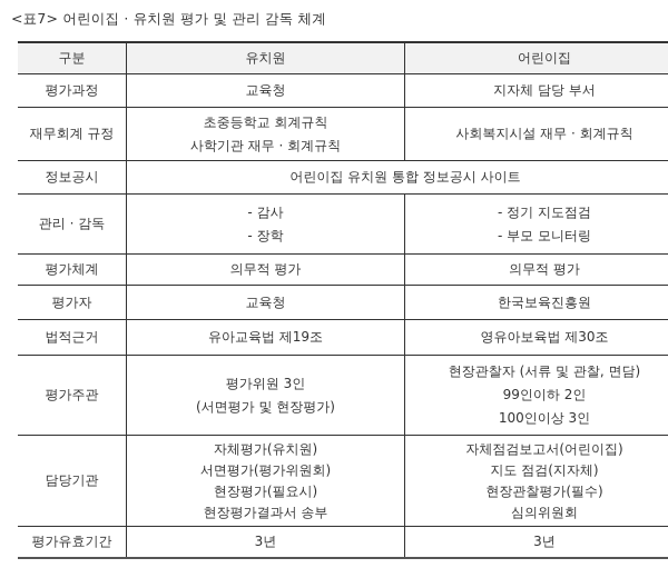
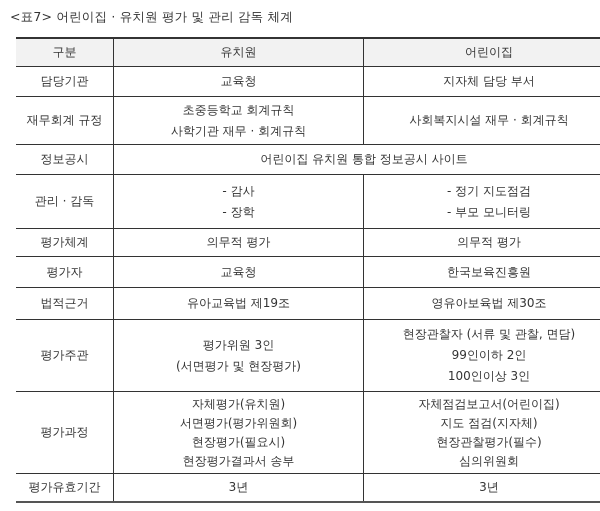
  <표7> 어린이집 · 유치원 평가 및 관리 감독 체계
  구분	유치원	어린이집
- 평가과정	교육청	지자체 담당 부서
+ 담당기관	교육청	지자체 담당 부서
  재무회계 규정	초중등학교 회계규칙 사학기관 재무 · 회계규칙	사회복지시설 재무 · 회계규칙
  정보공시	어린이집 유치원 통합 정보공시 사이트
  관리 · 감독	- 감사 - 장학	- 정기 지도점검 - 부모 모니터링
  평가체계	의무적 평가	의무적 평가
  평가자	교육청	한국보육진흥원
  법적근거	유아교육법 제19조	영유아보육법 제30조
  평가주관	평가위원 3인 (서면평가 및 현장평가)	현장관찰자 (서류 및 관찰, 면담) 99인이하 2인 100인이상 3인
- 담당기관	자체평가(유치원) 서면평가(평가위원회) 현장평가(필요시) 현장평가결과서 송부	자체점검보고서(어린이집) 지도 점검(지자체) 현장관찰평가(필수) 심의위원회
+ 평가과정	자체평가(유치원) 서면평가(평가위원회) 현장평가(필요시) 현장평가결과서 송부	자체점검보고서(어린이집) 지도 점검(지자체) 현장관찰평가(필수) 심의위원회
  평가유효기간	3년	3년
